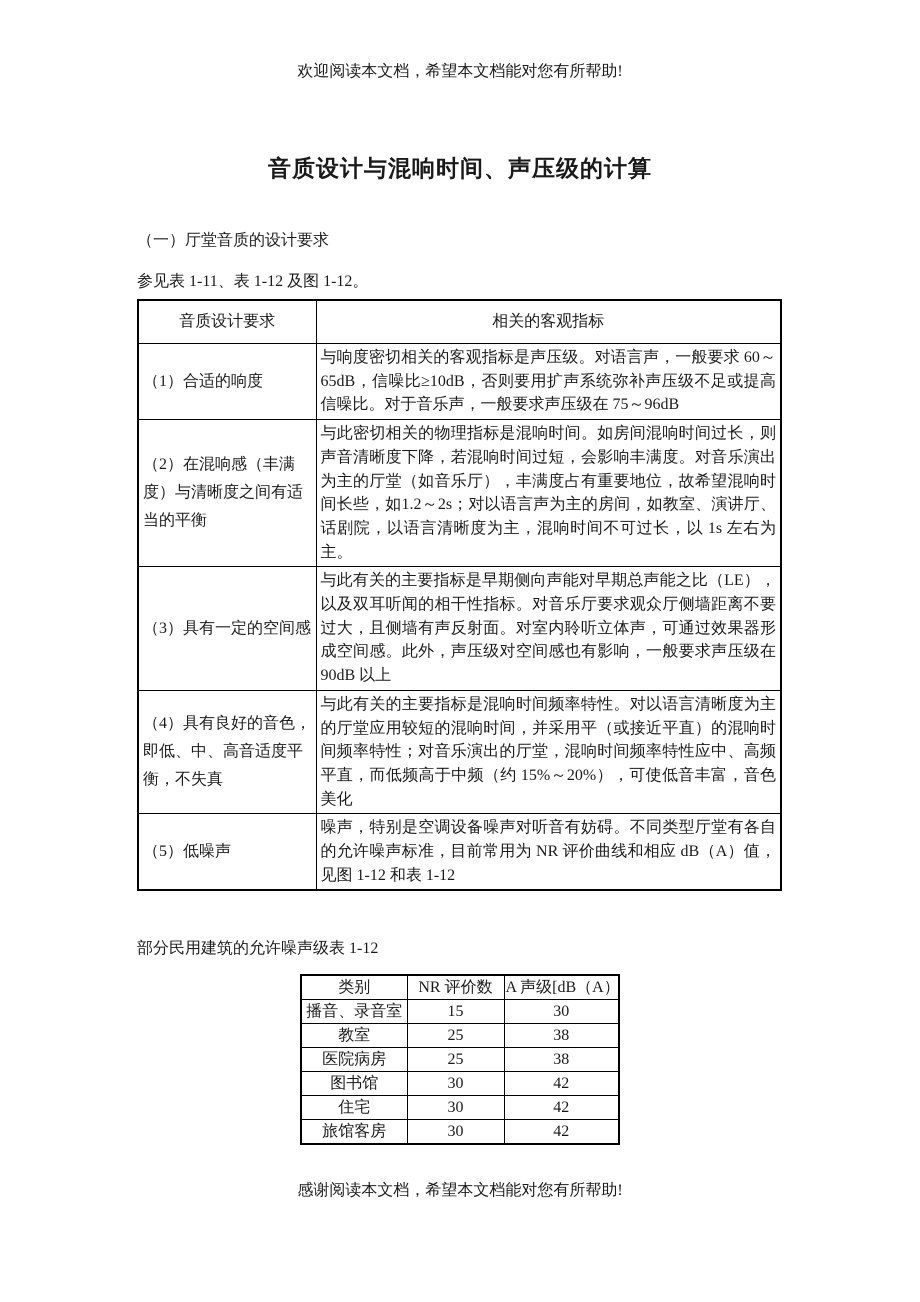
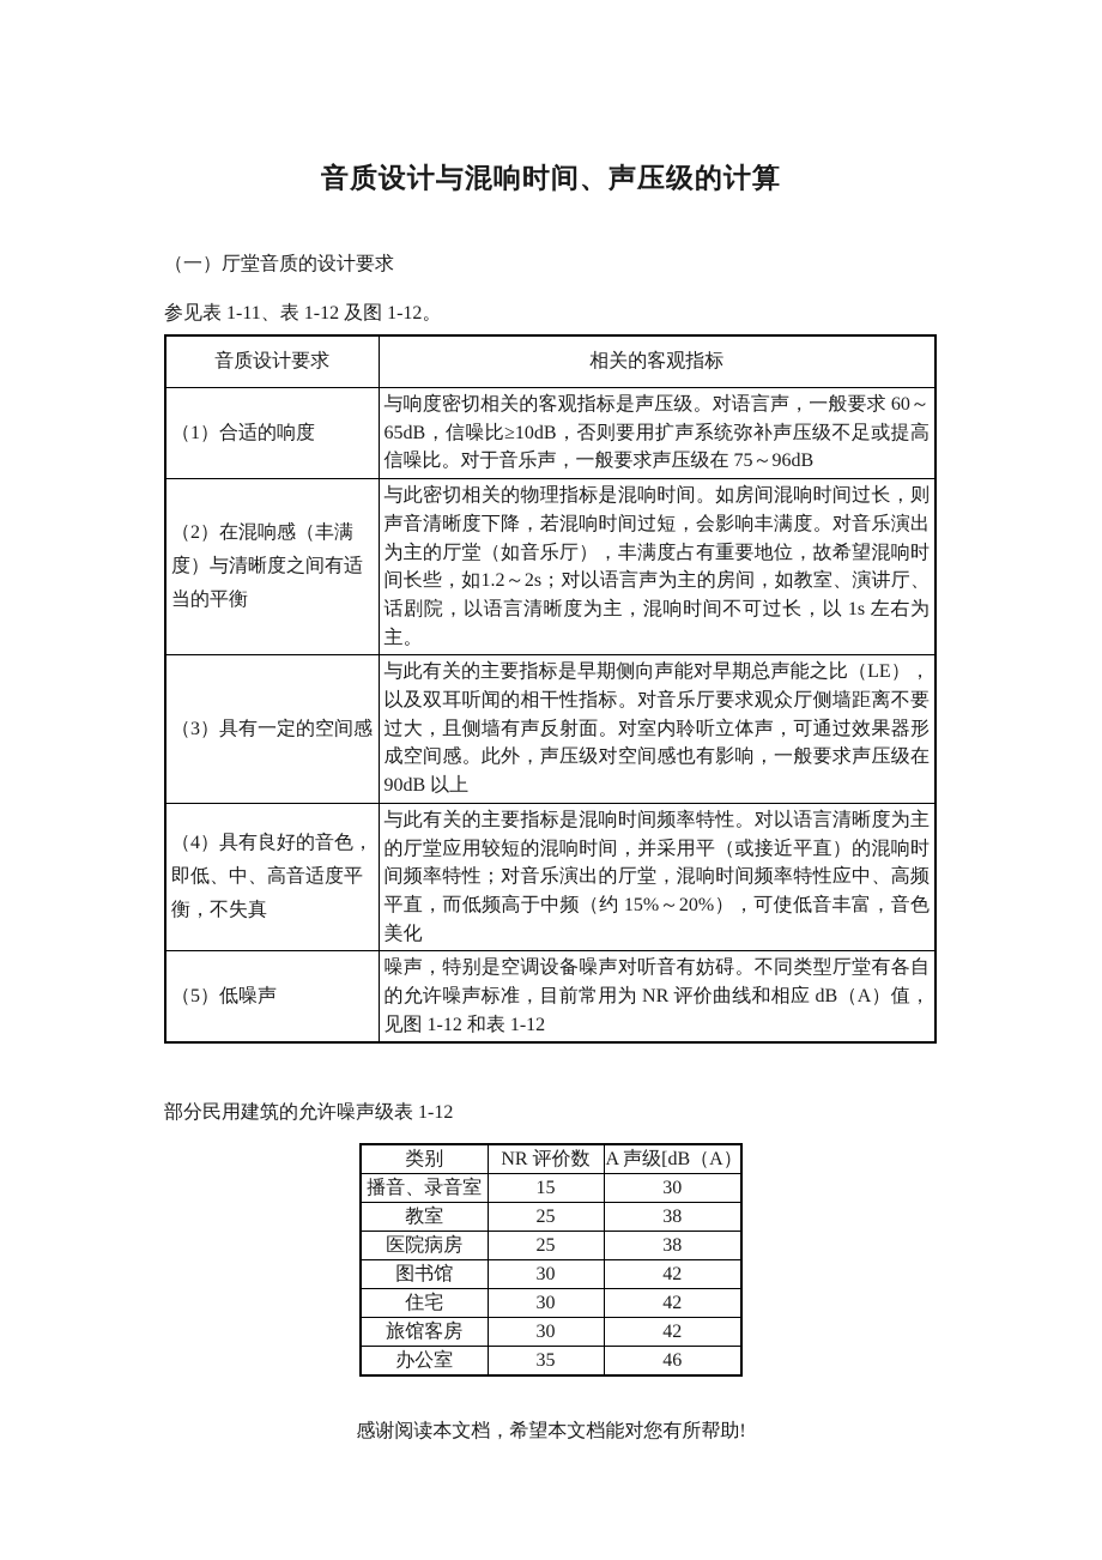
- 欢迎阅读本文档，希望本文档能对您有所帮助!
  音质设计与混响时间、声压级的计算
  （一）厅堂音质的设计要求
  参见表 1-11、表 1-12 及图 1-12。
  音质设计要求	相关的客观指标
  （1）合适的响度	与响度密切相关的客观指标是声压级。对语言声，一般要求 60～65dB，信噪比≥10dB，否则要用扩声系统弥补声压级不足或提高信噪比。对于音乐声，一般要求声压级在 75～96dB
  （2）在混响感（丰满度）与清晰度之间有适当的平衡	与此密切相关的物理指标是混响时间。如房间混响时间过长，则声音清晰度下降，若混响时间过短，会影响丰满度。对音乐演出为主的厅堂（如音乐厅），丰满度占有重要地位，故希望混响时间长些，如1.2～2s；对以语言声为主的房间，如教室、演讲厅、话剧院，以语言清晰度为主，混响时间不可过长，以 1s 左右为主。
  （3）具有一定的空间感	与此有关的主要指标是早期侧向声能对早期总声能之比（LE），以及双耳听闻的相干性指标。对音乐厅要求观众厅侧墙距离不要过大，且侧墙有声反射面。对室内聆听立体声，可通过效果器形成空间感。此外，声压级对空间感也有影响，一般要求声压级在 90dB 以上
  （4）具有良好的音色，即低、中、高音适度平衡，不失真	与此有关的主要指标是混响时间频率特性。对以语言清晰度为主的厅堂应用较短的混响时间，并采用平（或接近平直）的混响时间频率特性；对音乐演出的厅堂，混响时间频率特性应中、高频平直，而低频高于中频（约 15%～20%），可使低音丰富，音色美化
  （5）低噪声	噪声，特别是空调设备噪声对听音有妨碍。不同类型厅堂有各自的允许噪声标准，目前常用为 NR 评价曲线和相应 dB（A）值，见图 1-12 和表 1-12
  部分民用建筑的允许噪声级表 1-12
  类别	NR 评价数	A 声级[dB（A）
  播音、录音室	15	30
  教室	25	38
  医院病房	25	38
  图书馆	30	42
  住宅	30	42
  旅馆客房	30	42
+ 办公室	35	46
  感谢阅读本文档，希望本文档能对您有所帮助!
